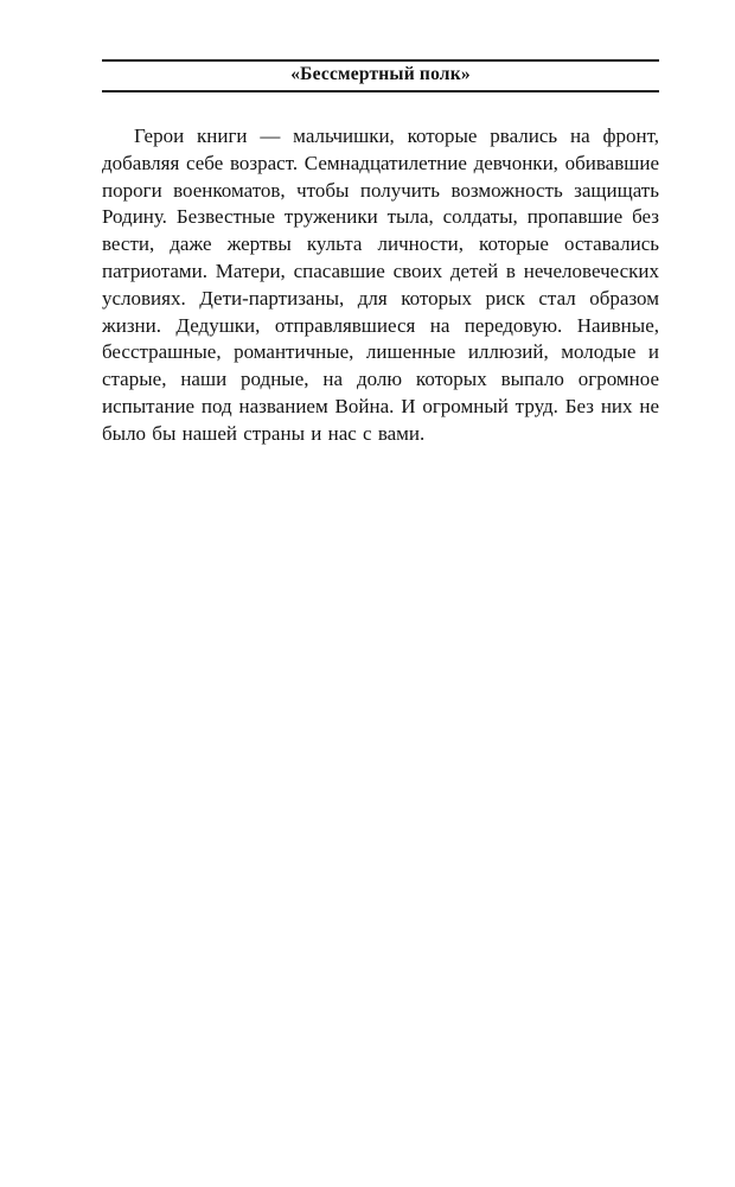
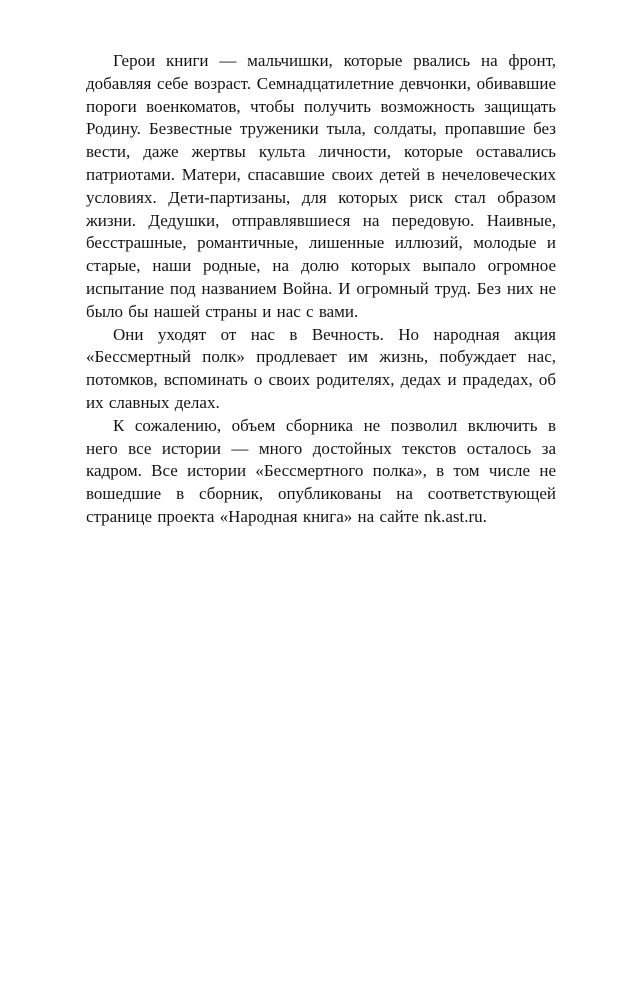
- «Бессмертный полк»
  Герои книги — мальчишки, которые рвались на фронт, добавляя себе возраст. Семнадцатилетние девчонки, обивавшие пороги военкоматов, чтобы получить возможность защищать Родину. Безвестные труженики тыла, солдаты, пропавшие без вести, даже жертвы культа личности, которые оставались патриотами. Матери, спасавшие своих детей в нечеловеческих условиях. Дети-партизаны, для которых риск стал образом жизни. Дедушки, отправлявшиеся на передовую. Наивные, бесстрашные, романтичные, лишенные иллюзий, молодые и старые, наши родные, на долю которых выпало огромное испытание под названием Война. И огромный труд. Без них не было бы нашей страны и нас с вами.
+ Они уходят от нас в Вечность. Но народная акция «Бессмертный полк» продлевает им жизнь, побуждает нас, потомков, вспоминать о своих родителях, дедах и прадедах, об их славных делах.
+ К сожалению, объем сборника не позволил включить в него все истории — много достойных текстов осталось за кадром. Все истории «Бессмертного полка», в том числе не вошедшие в сборник, опубликованы на соответствующей странице проекта «Народная книга» на сайте nk.ast.ru.
